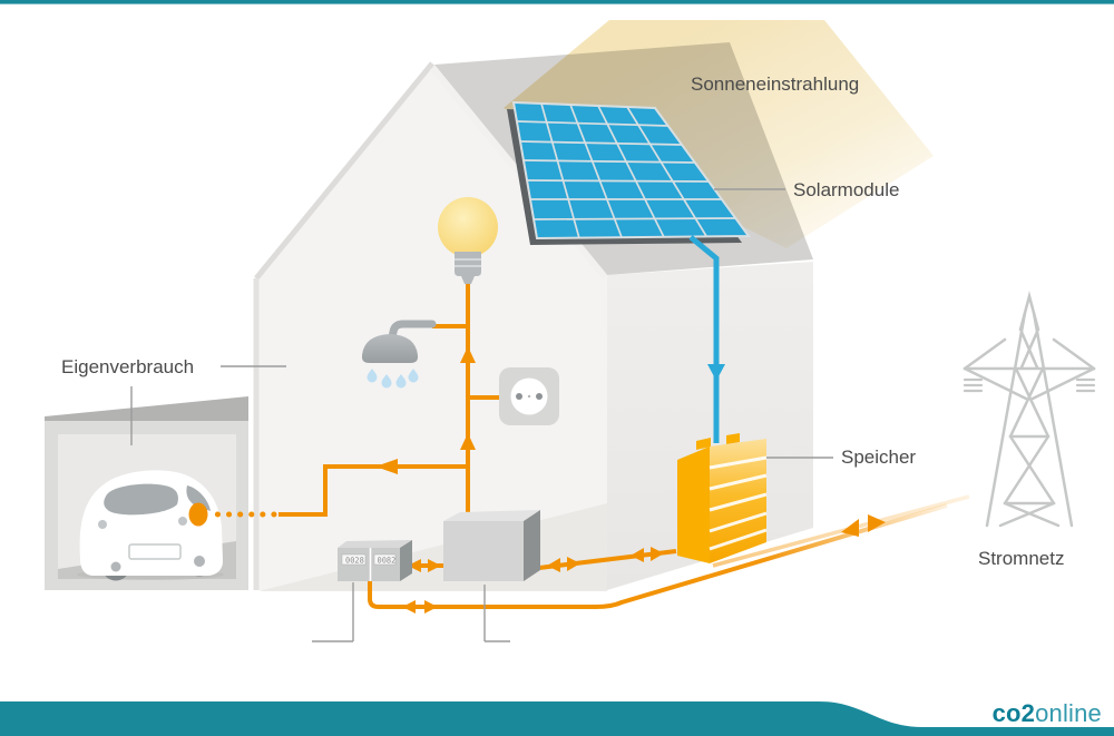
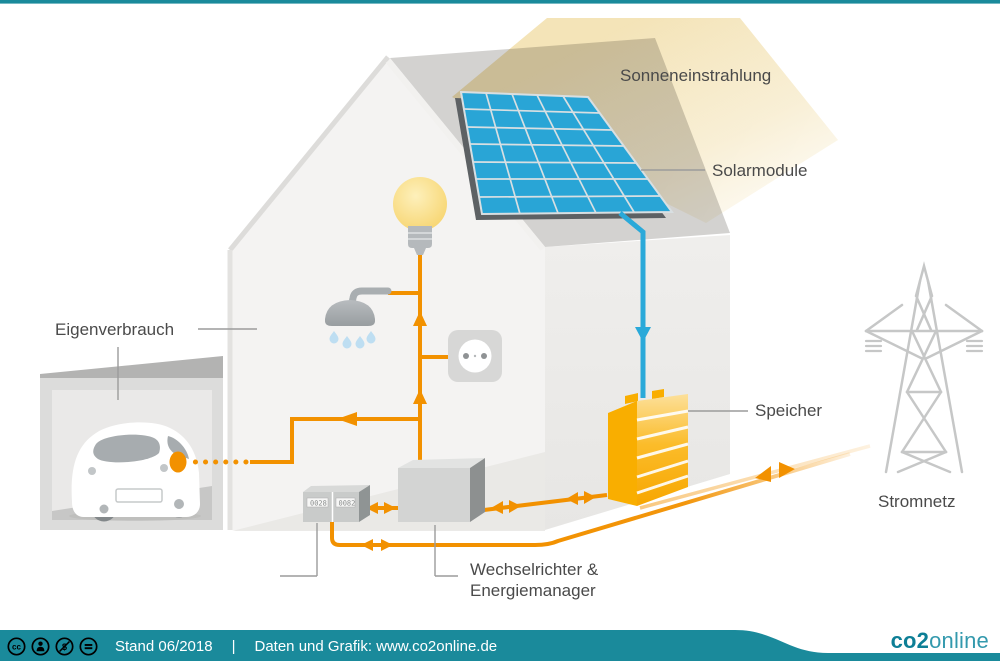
  0028
  0082
  Sonneneinstrahlung
  Solarmodule
  Eigenverbrauch
  Speicher
  Stromnetz
+ Wechselrichter &
+ Energiemanager
+ cc
+ Stand 06/2018
+ |
+ Daten und Grafik: www.co2online.de
  co2online
